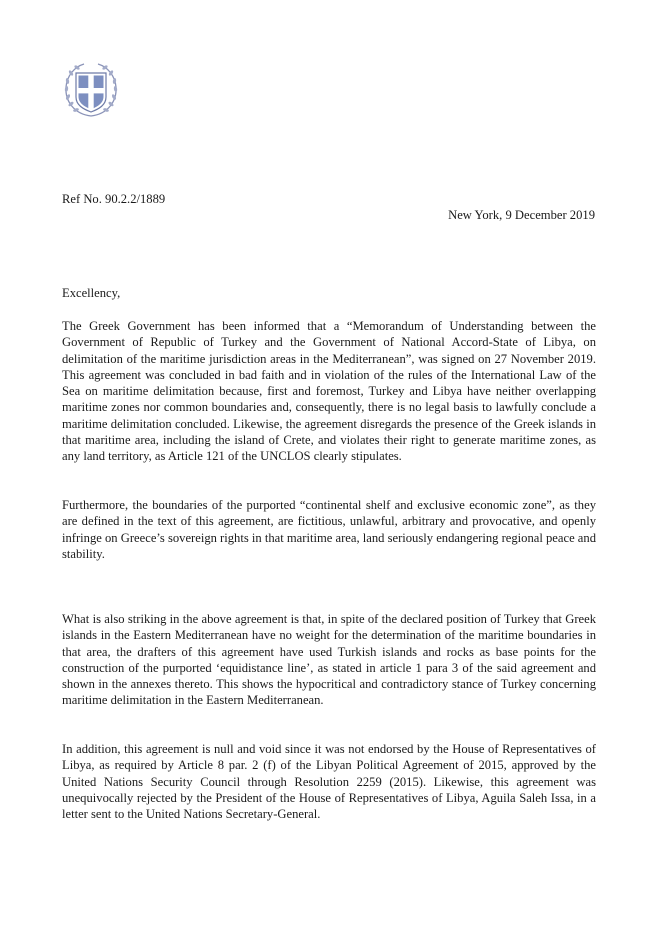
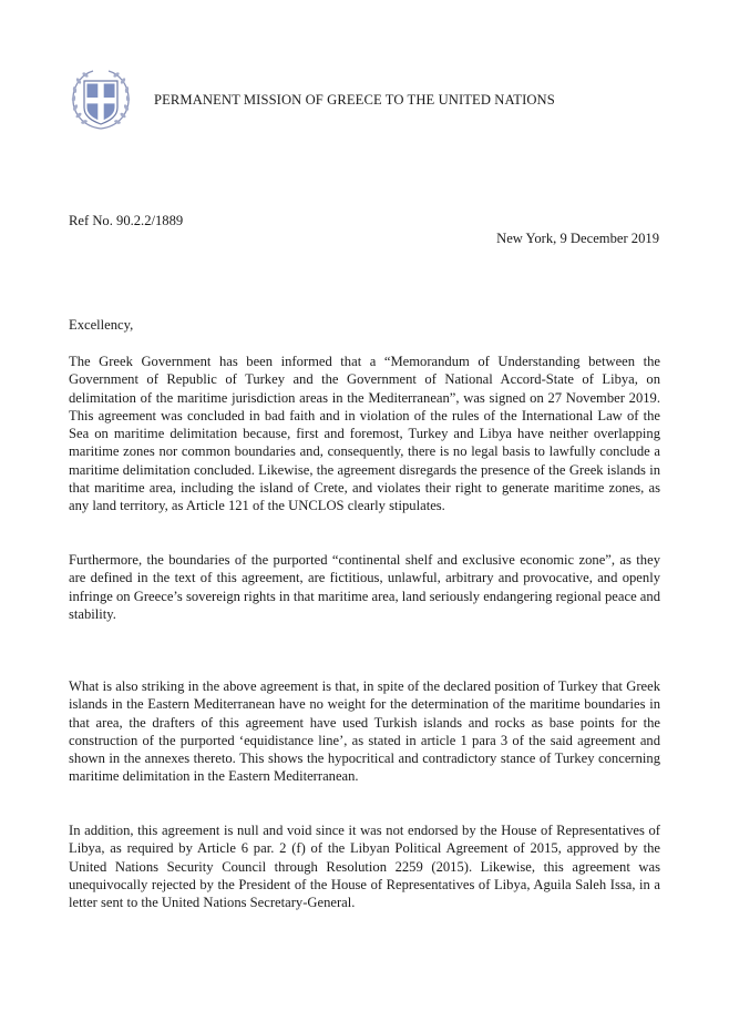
+ PERMANENT MISSION OF GREECE TO THE UNITED NATIONS
  Ref No. 90.2.2/1889
  New York, 9 December 2019
  Excellency,
  The Greek Government has been informed that a “Memorandum of Understanding between the Government of Republic of Turkey and the Government of National Accord-State of Libya, on delimitation of the maritime jurisdiction areas in the Mediterranean”, was signed on 27 November 2019. This agreement was concluded in bad faith and in violation of the rules of the International Law of the Sea on maritime delimitation because, first and foremost, Turkey and Libya have neither overlapping maritime zones nor common boundaries and, consequently, there is no legal basis to lawfully conclude a maritime delimitation concluded. Likewise, the agreement disregards the presence of the Greek islands in that maritime area, including the island of Crete, and violates their right to generate maritime zones, as any land territory, as Article 121 of the UNCLOS clearly stipulates.
  Furthermore, the boundaries of the purported “continental shelf and exclusive economic zone”, as they are defined in the text of this agreement, are fictitious, unlawful, arbitrary and provocative, and openly infringe on Greece’s sovereign rights in that maritime area, land seriously endangering regional peace and stability.
  What is also striking in the above agreement is that, in spite of the declared position of Turkey that Greek islands in the Eastern Mediterranean have no weight for the determination of the maritime boundaries in that area, the drafters of this agreement have used Turkish islands and rocks as base points for the construction of the purported ‘equidistance line’, as stated in article 1 para 3 of the said agreement and shown in the annexes thereto. This shows the hypocritical and contradictory stance of Turkey concerning maritime delimitation in the Eastern Mediterranean.
- In addition, this agreement is null and void since it was not endorsed by the House of Representatives of Libya, as required by Article 8 par. 2 (f) of the Libyan Political Agreement of 2015, approved by the United Nations Security Council through Resolution 2259 (2015). Likewise, this agreement was unequivocally rejected by the President of the House of Representatives of Libya, Aguila Saleh Issa, in a letter sent to the United Nations Secretary-General.
+ In addition, this agreement is null and void since it was not endorsed by the House of Representatives of Libya, as required by Article 6 par. 2 (f) of the Libyan Political Agreement of 2015, approved by the United Nations Security Council through Resolution 2259 (2015). Likewise, this agreement was unequivocally rejected by the President of the House of Representatives of Libya, Aguila Saleh Issa, in a letter sent to the United Nations Secretary-General.
